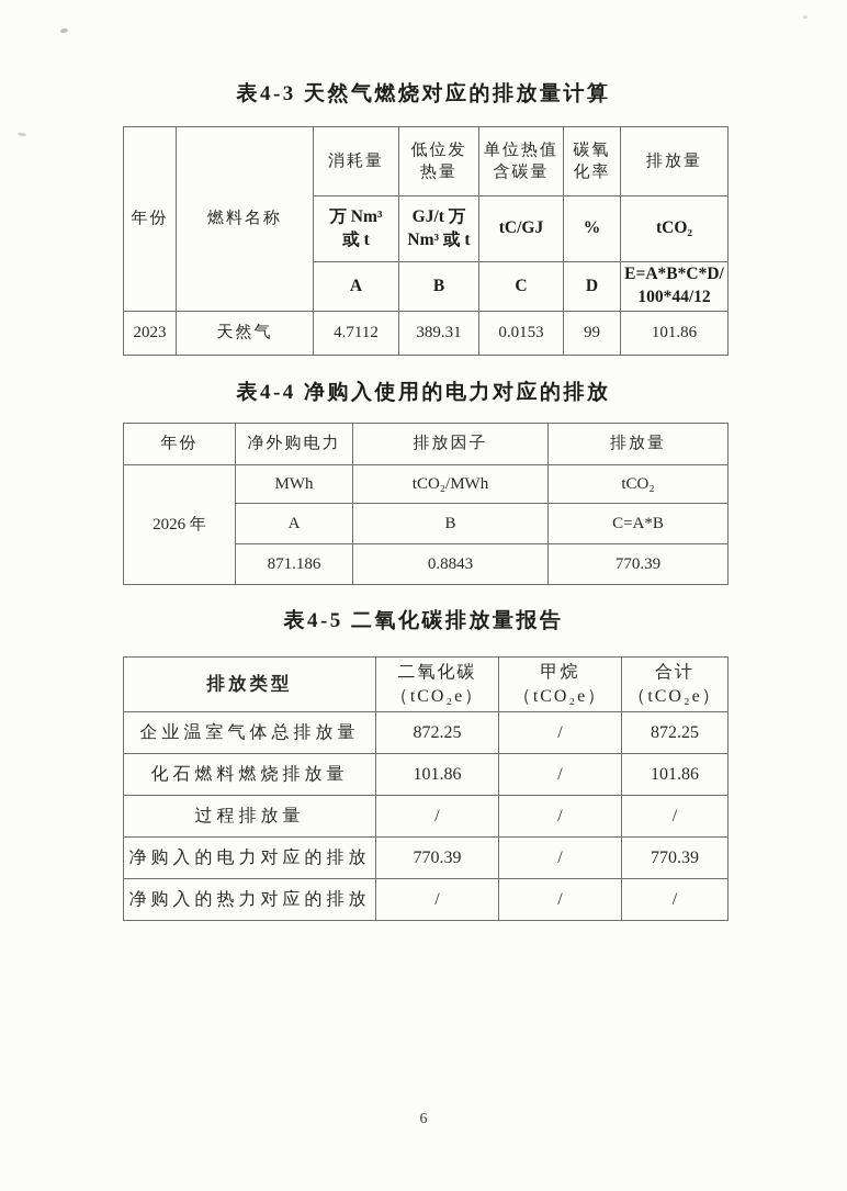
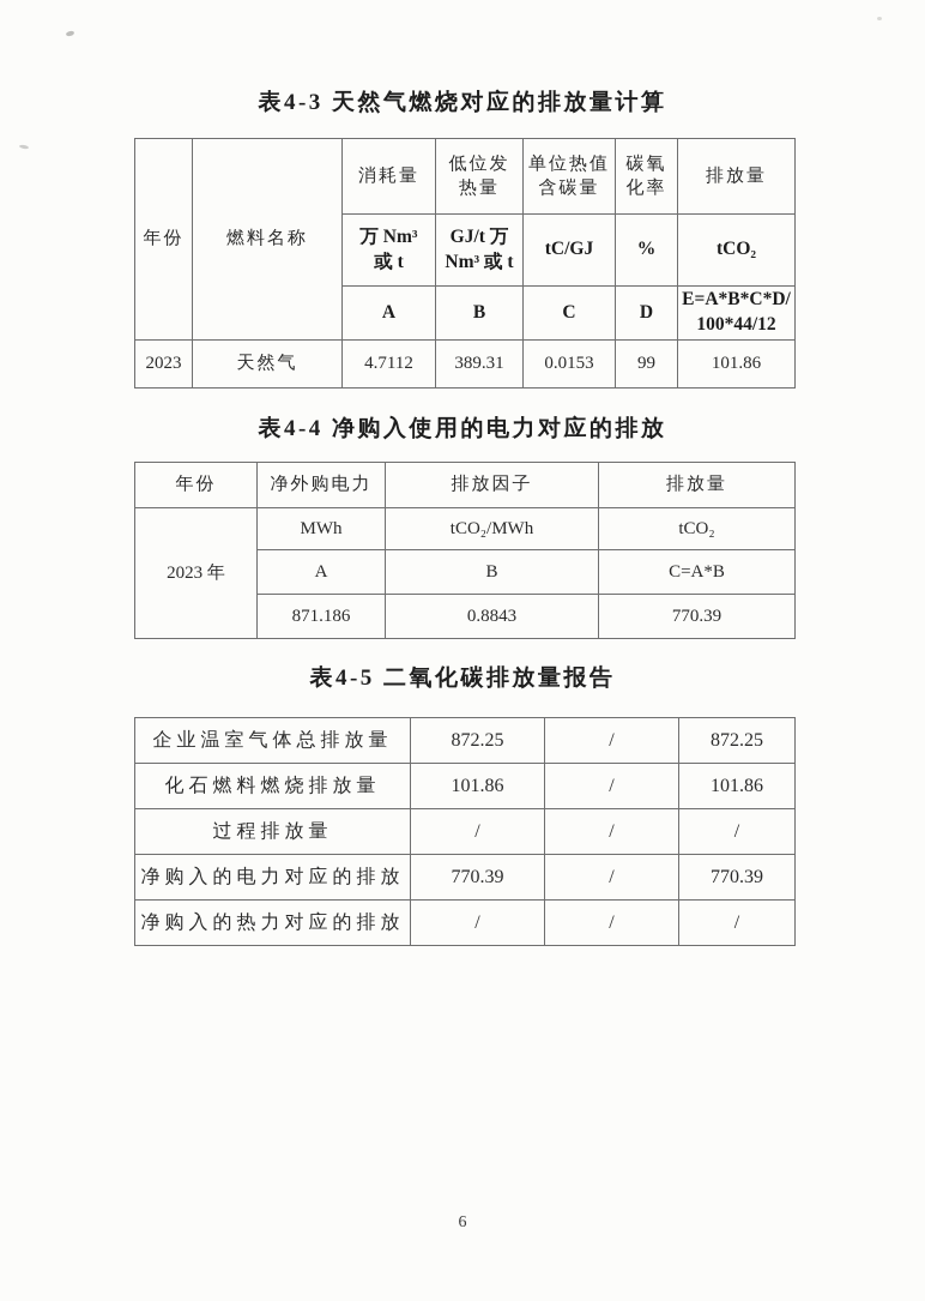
  表4-3 天然气燃烧对应的排放量计算
  年份	燃料名称	消耗量	低位发 热量	单位热值 含碳量	碳氧 化率	排放量
  万 Nm³ 或 t	GJ/t 万 Nm³ 或 t	tC/GJ	%	tCO₂
  A	B	C	D	E=A*B*C*D/ 100*44/12
  2023	天然气	4.7112	389.31	0.0153	99	101.86
  表4-4 净购入使用的电力对应的排放
  年份	净外购电力	排放因子	排放量
- 2026 年	MWh	tCO₂/MWh	tCO₂
+ 2023 年	MWh	tCO₂/MWh	tCO₂
  A	B	C=A*B
  871.186	0.8843	770.39
  表4-5 二氧化碳排放量报告
- 排放类型	二氧化碳 （tCO₂e）	甲烷 （tCO₂e）	合计 （tCO₂e）
  企业温室气体总排放量	872.25	/	872.25
  化石燃料燃烧排放量	101.86	/	101.86
  过程排放量	/	/	/
  净购入的电力对应的排放	770.39	/	770.39
  净购入的热力对应的排放	/	/	/
  6
